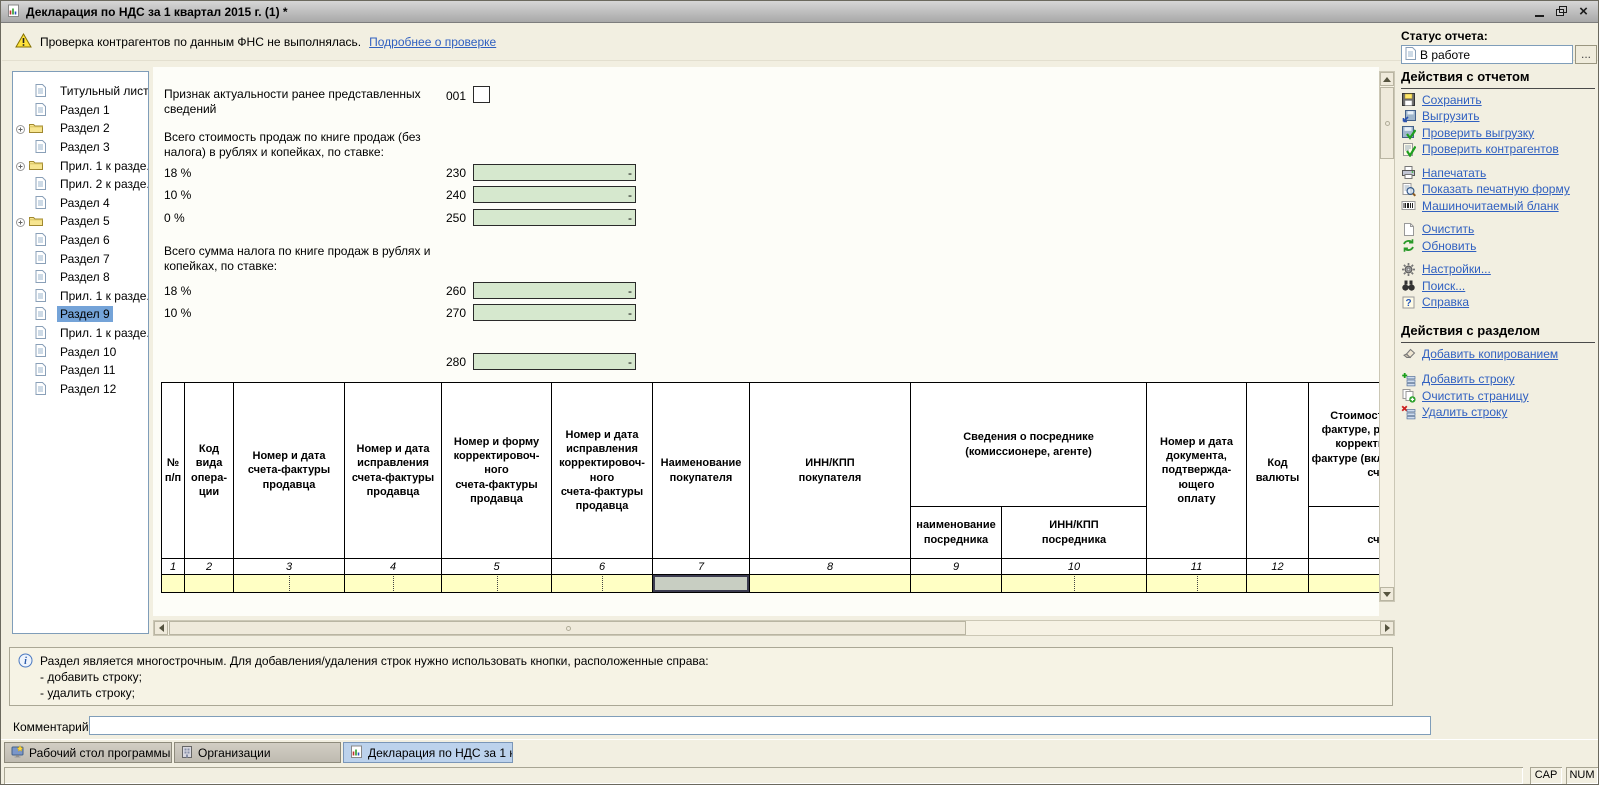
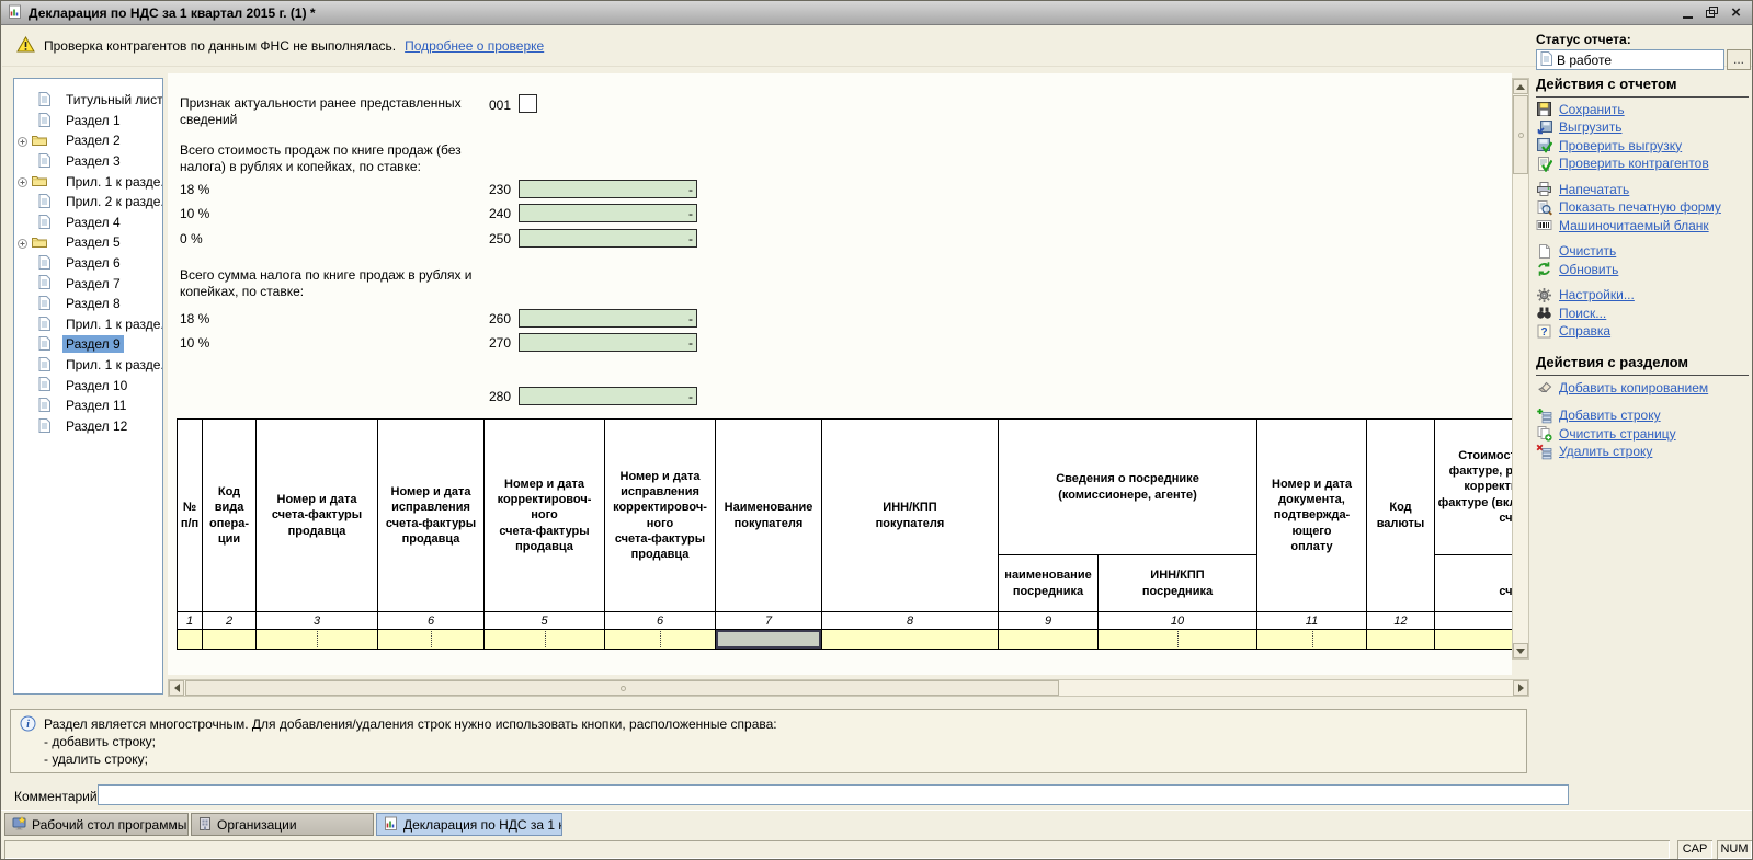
  Декларация по НДС за 1 квартал 2015 г. (1) *
  ×
  Проверка контрагентов по данным ФНС не выполнялась.
  Подробнее о проверке
  Титульный лист
  Раздел 1
  Раздел 2
  Раздел 3
  Прил. 1 к разде
  Прил. 2 к разде
  Раздел 4
  Раздел 5
  Раздел 6
  Раздел 7
  Раздел 8
  Прил. 1 к разде
  Раздел 9
  Прил. 1 к разде
  Раздел 10
  Раздел 11
  Раздел 12
  Признак актуальности ранее представленных сведений
  001
  Всего стоимость продаж по книге продаж (без налога) в рублях и копейках, по ставке:
  18 %
  230
  -
  10 %
  240
  -
  0 %
  250
  -
  Всего сумма налога по книге продаж в рублях и копейках, по ставке:
  18 %
  260
  -
  10 %
  270
  -
  280
  -
- № п/п	Код вида опера- ции	Номер и дата счета-фактуры продавца	Номер и дата исправления счета-фактуры продавца	Номер и форму корректировоч- ного счета-фактуры продавца	Номер и дата исправления корректировоч- ного счета-фактуры продавца	Наименование покупателя	ИНН/КПП покупателя	Сведения о посреднике (комиссионере, агенте)	Номер и дата документа, подтвержда- ющего оплату	Код валюты	Стоимос фактуре, р коррект фактуре (вк сч
+ № п/п	Код вида опера- ции	Номер и дата счета-фактуры продавца	Номер и дата исправления счета-фактуры продавца	Номер и дата корректировоч- ного счета-фактуры продавца	Номер и дата исправления корректировоч- ного счета-фактуры продавца	Наименование покупателя	ИНН/КПП покупателя	Сведения о посреднике (комиссионере, агенте)	Номер и дата документа, подтвержда- ющего оплату	Код валюты	Стоимос фактуре, р коррект фактуре (вк сч
- 1	2	3	4	5	6	7	8	9	10	11	12
+ 1	2	3	6	5	6	7	8	9	10	11	12
  Статус отчета:
  В работе
  ...
  Действия с отчетом
  Сохранить
  Выгрузить
  Проверить выгрузку
  Проверить контрагентов
  Напечатать
  Показать печатную форму
  Машиночитаемый бланк
  Очистить
  Обновить
  Настройки...
  Поиск...
  ?
  Справка
  Действия с разделом
  Добавить копированием
  Добавить строку
  Очистить страницу
  Удалить строку
  i
  Раздел является многострочным. Для добавления/удаления строк нужно использовать кнопки, расположенные справа:
  - добавить строку;
  - удалить строку;
  Комментарий
  Рабочий стол программы
  Организации
  Декларация по НДС за 1
  CAP
  NUM
